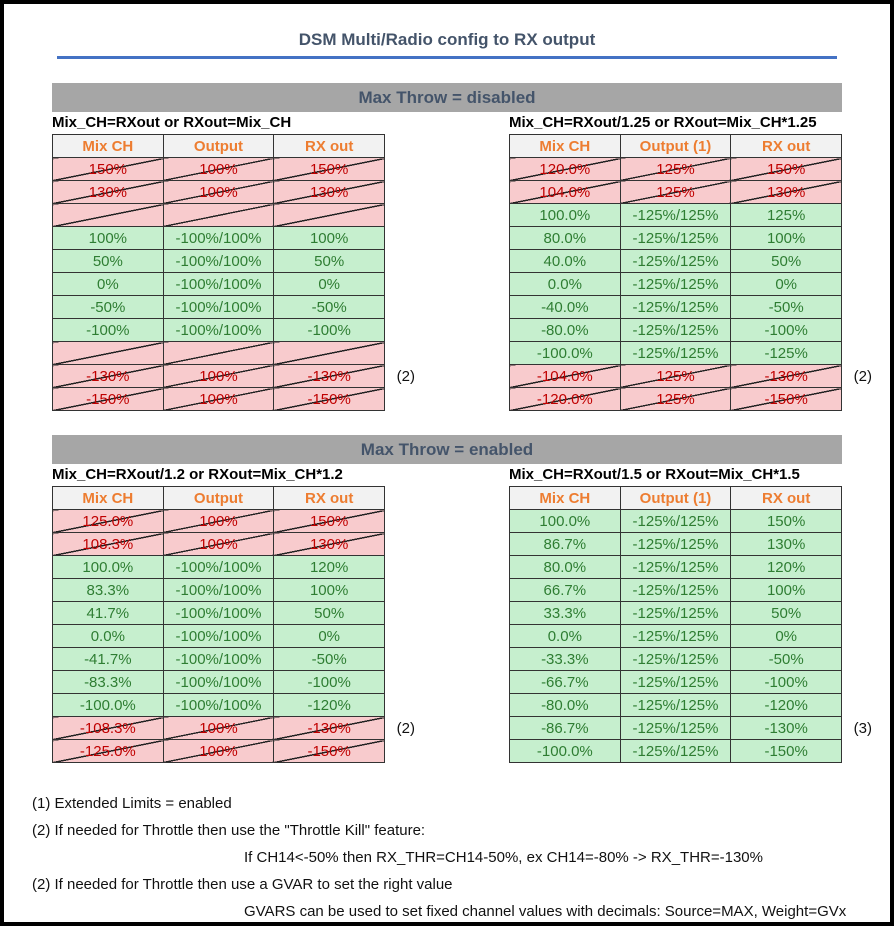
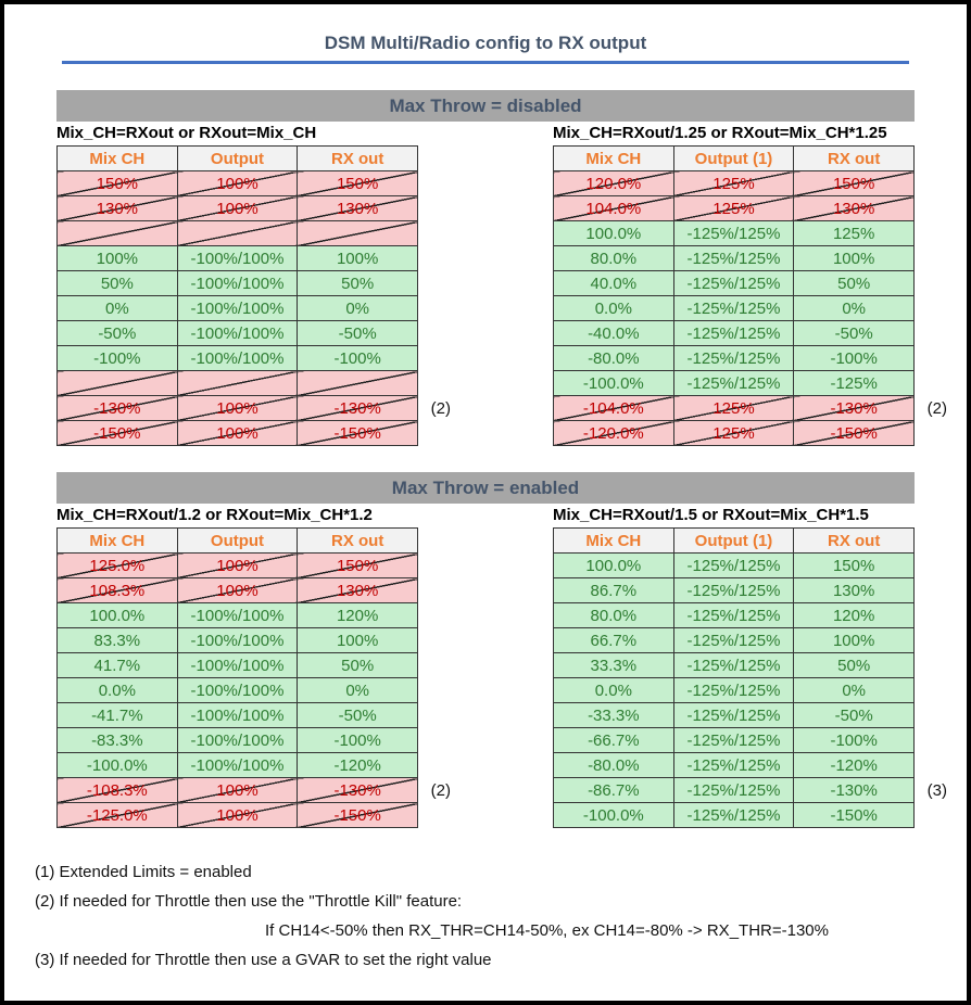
  DSM Multi/Radio config to RX output
  Max Throw = disabled
  Mix_CH=RXout or RXout=Mix_CH
  Mix CH	Output	RX out
  150%	100%	150%
  130%	100%	130%
  100%	-100%/100%	100%
  50%	-100%/100%	50%
  0%	-100%/100%	0%
  -50%	-100%/100%	-50%
  -100%	-100%/100%	-100%
  -130%	100%	-130%
  -150%	100%	-150%
  (2)
  Mix_CH=RXout/1.25 or RXout=Mix_CH*1.25
  Mix CH	Output (1)	RX out
  120.0%	125%	150%
  104.0%	125%	130%
  100.0%	-125%/125%	125%
  80.0%	-125%/125%	100%
  40.0%	-125%/125%	50%
  0.0%	-125%/125%	0%
  -40.0%	-125%/125%	-50%
  -80.0%	-125%/125%	-100%
  -100.0%	-125%/125%	-125%
  -104.0%	125%	-130%
  -120.0%	125%	-150%
  (2)
  Max Throw = enabled
  Mix_CH=RXout/1.2 or RXout=Mix_CH*1.2
  Mix CH	Output	RX out
  125.0%	100%	150%
  108.3%	100%	130%
  100.0%	-100%/100%	120%
  83.3%	-100%/100%	100%
  41.7%	-100%/100%	50%
  0.0%	-100%/100%	0%
  -41.7%	-100%/100%	-50%
  -83.3%	-100%/100%	-100%
  -100.0%	-100%/100%	-120%
  -108.3%	100%	-130%
  -125.0%	100%	-150%
  (2)
  Mix_CH=RXout/1.5 or RXout=Mix_CH*1.5
  Mix CH	Output (1)	RX out
  100.0%	-125%/125%	150%
  86.7%	-125%/125%	130%
  80.0%	-125%/125%	120%
  66.7%	-125%/125%	100%
  33.3%	-125%/125%	50%
  0.0%	-125%/125%	0%
  -33.3%	-125%/125%	-50%
  -66.7%	-125%/125%	-100%
  -80.0%	-125%/125%	-120%
  -86.7%	-125%/125%	-130%
  -100.0%	-125%/125%	-150%
  (3)
  (1) Extended Limits = enabled
  (2) If needed for Throttle then use the "Throttle Kill" feature:
  If CH14<-50% then RX_THR=CH14-50%, ex CH14=-80% -> RX_THR=-130%
- (2) If needed for Throttle then use a GVAR to set the right value
+ (3) If needed for Throttle then use a GVAR to set the right value
- GVARS can be used to set fixed channel values with decimals: Source=MAX, Weight=GVx
